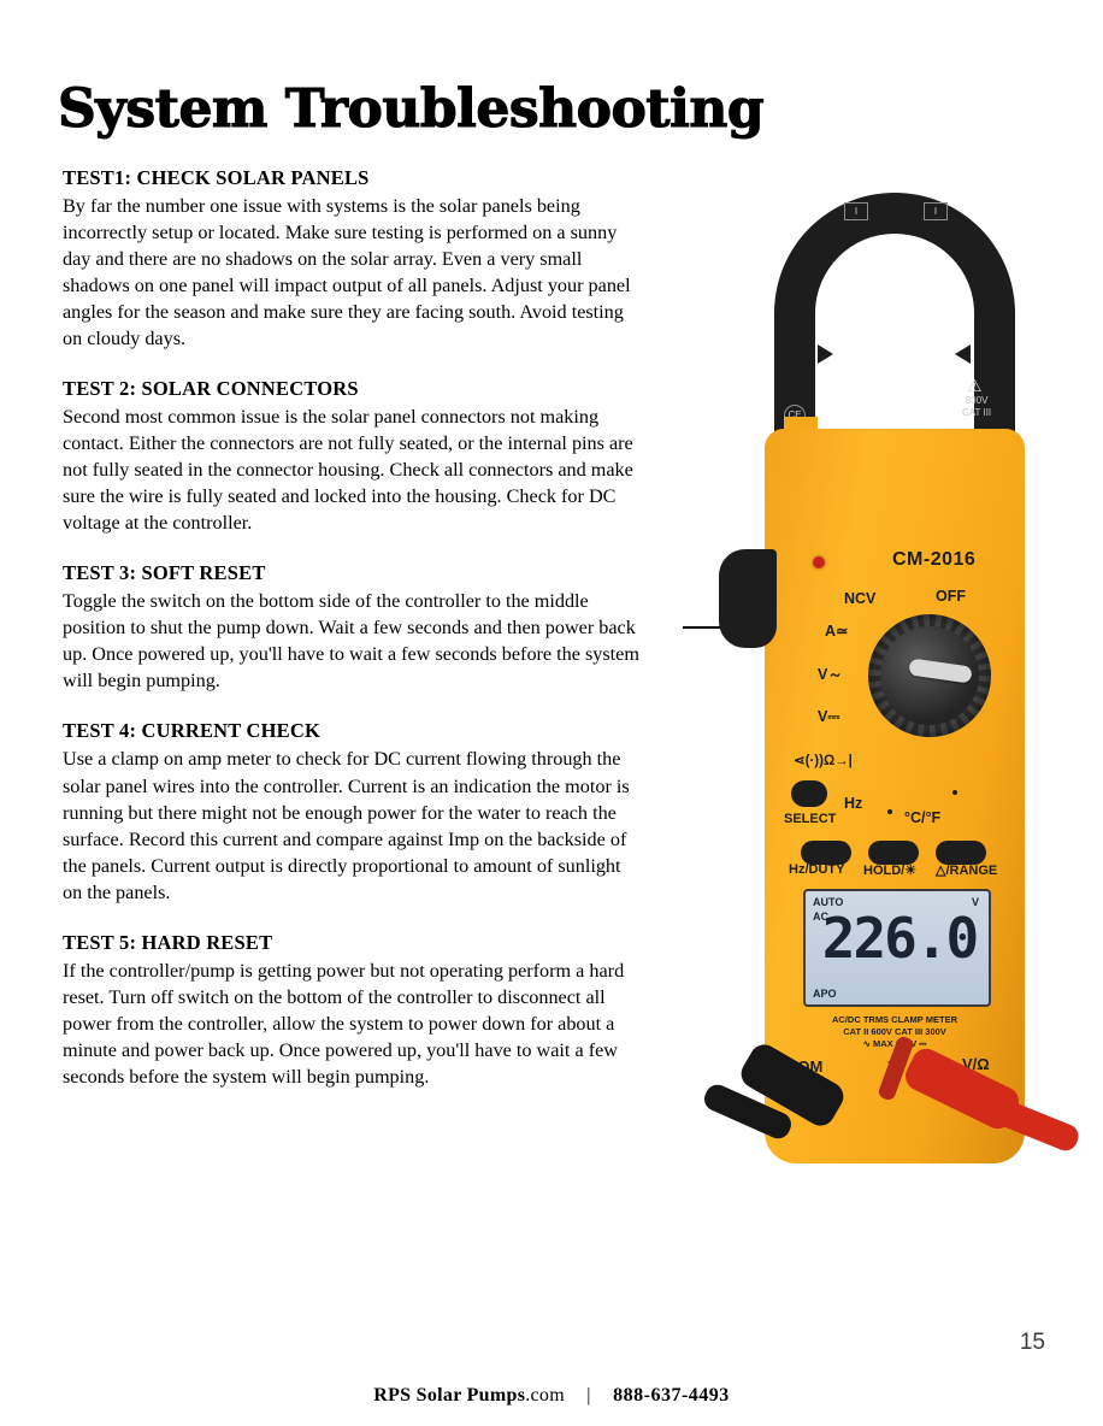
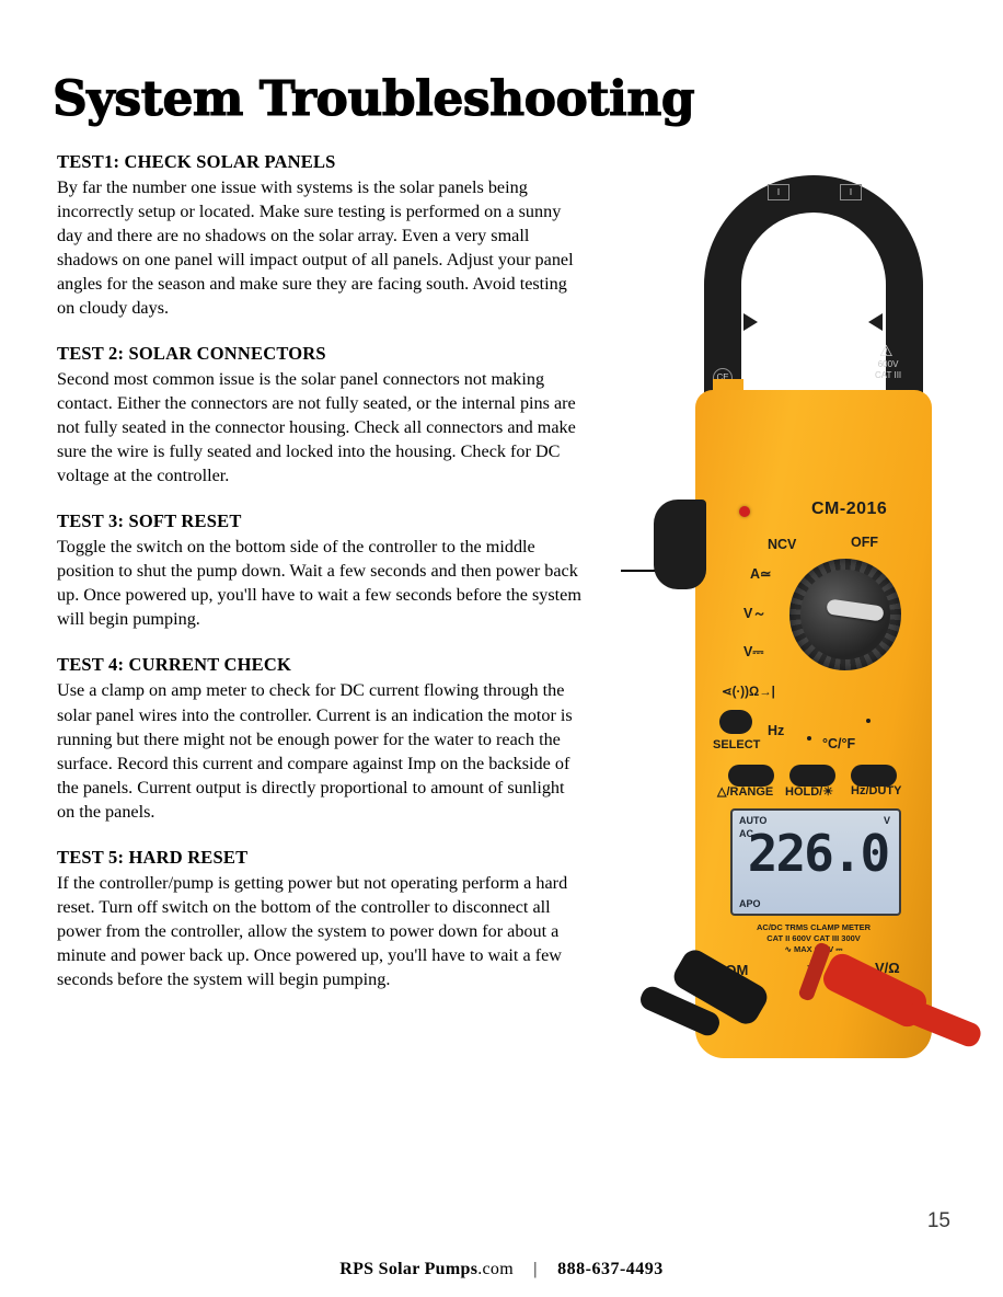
  System Troubleshooting
  TEST1: CHECK SOLAR PANELS
  By far the number one issue with systems is the solar panels being incorrectly setup or located. Make sure testing is performed on a sunny day and there are no shadows on the solar array. Even a very small shadows on one panel will impact output of all panels. Adjust your panel angles for the season and make sure they are facing south. Avoid testing on cloudy days.
  TEST 2: SOLAR CONNECTORS
  Second most common issue is the solar panel connectors not making contact. Either the connectors are not fully seated, or the internal pins are not fully seated in the connector housing. Check all connectors and make sure the wire is fully seated and locked into the housing. Check for DC voltage at the controller.
  TEST 3: SOFT RESET
  Toggle the switch on the bottom side of the controller to the middle position to shut the pump down. Wait a few seconds and then power back up. Once powered up, you'll have to wait a few seconds before the system will begin pumping.
  TEST 4: CURRENT CHECK
  Use a clamp on amp meter to check for DC current flowing through the solar panel wires into the controller. Current is an indication the motor is running but there might not be enough power for the water to reach the surface. Record this current and compare against Imp on the backside of the panels. Current output is directly proportional to amount of sunlight on the panels.
  TEST 5: HARD RESET
  If the controller/pump is getting power but not operating perform a hard reset. Turn off switch on the bottom of the controller to disconnect all power from the controller, allow the system to power down for about a minute and power back up. Once powered up, you'll have to wait a few seconds before the system will begin pumping.
  I
  I
  ⚠
  600V
  CAT III
  CE
  CM-2016
  NCV
  OFF
  A≃
  V～
  V⎓
  ⋖(·))Ω→|
  Hz
  °C/°F
  SELECT
- Hz/DUTY
+ △/RANGE
  HOLD/☀
- △/RANGE
+ Hz/DUTY
  AUTO
  AC
  V
  226.0
  APO
  AC/DC TRMS CLAMP METER
  CAT II 600V CAT III 300V
  V/Ω
  15
  RPS Solar Pumps.com | 888-637-4493
